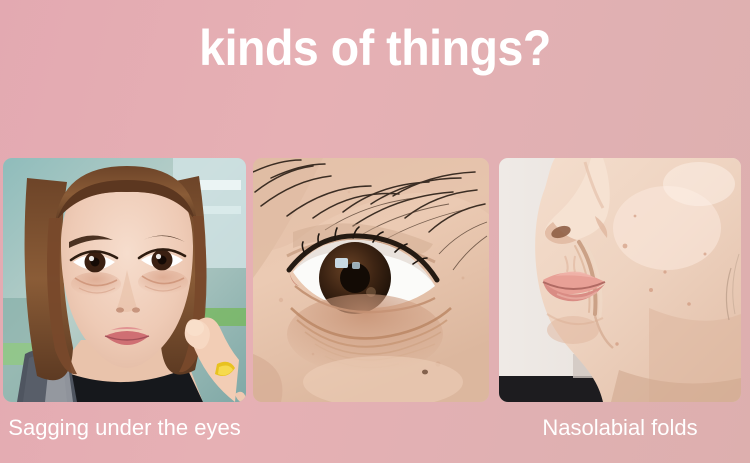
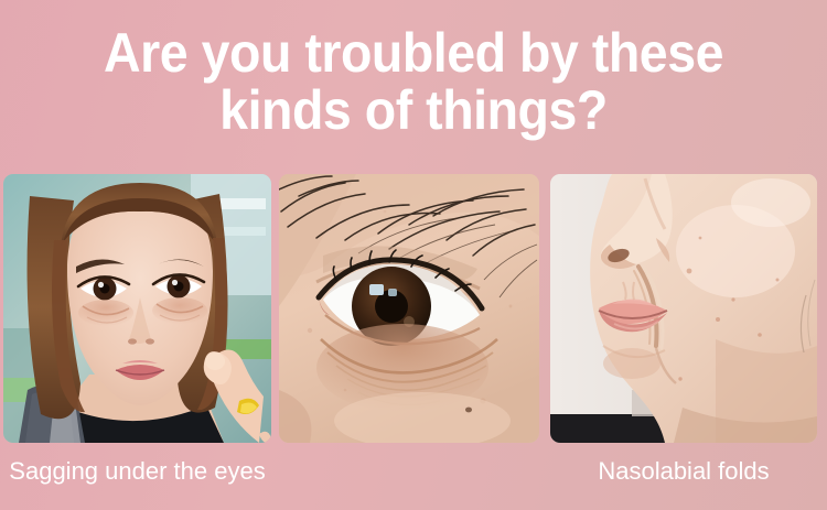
+ Are you troubled by these
  kinds of things?
  Sagging under the eyes
  Nasolabial folds
